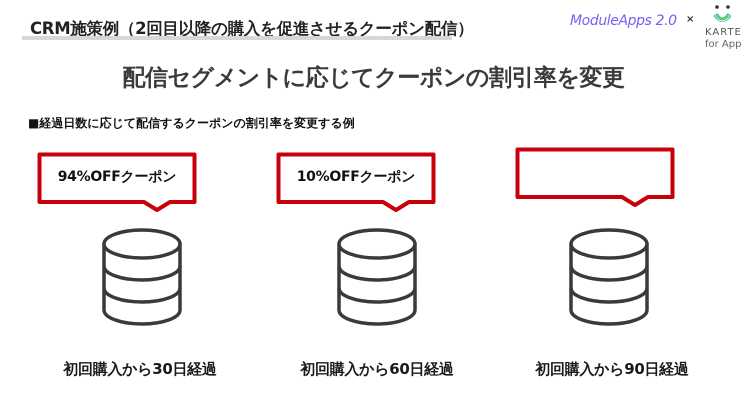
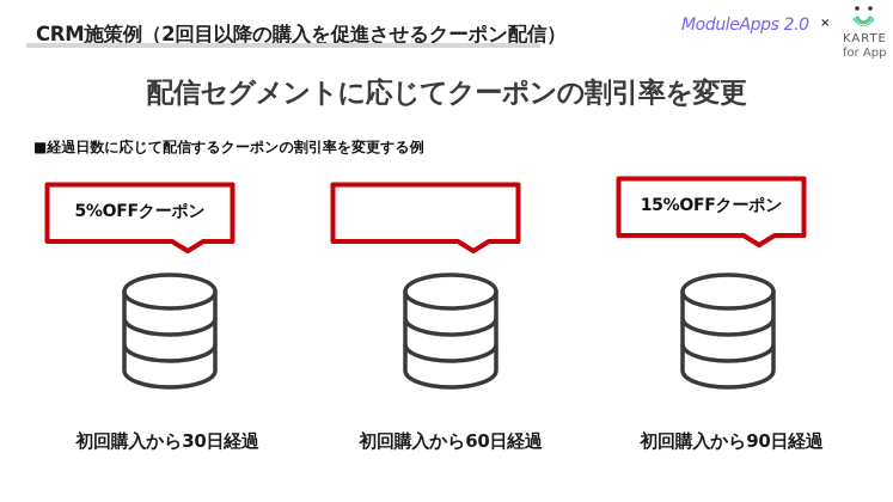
  CRM施策例（2回目以降の購入を促進させるクーポン配信）
  ModuleApps 2.0
  ×
  KARTE
  for App
  配信セグメントに応じてクーポンの割引率を変更
  ■経過日数に応じて配信するクーポンの割引率を変更する例
- 94%OFFクーポン
+ 5%OFFクーポン
  初回購入から30日経過
- 10%OFFクーポン
  初回購入から60日経過
+ 15%OFFクーポン
  初回購入から90日経過
